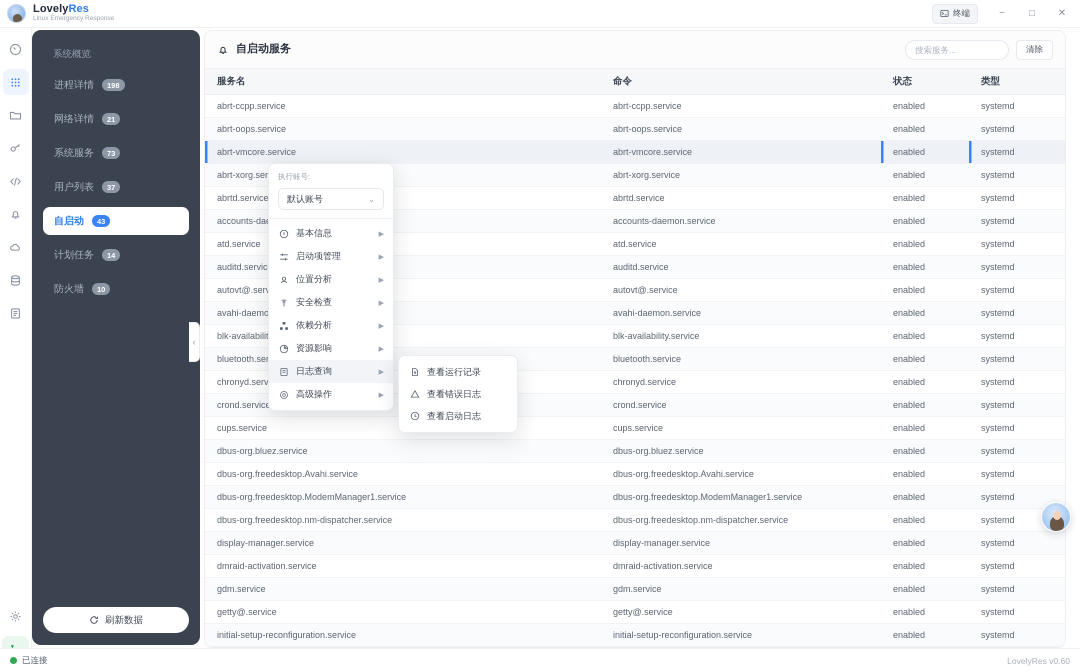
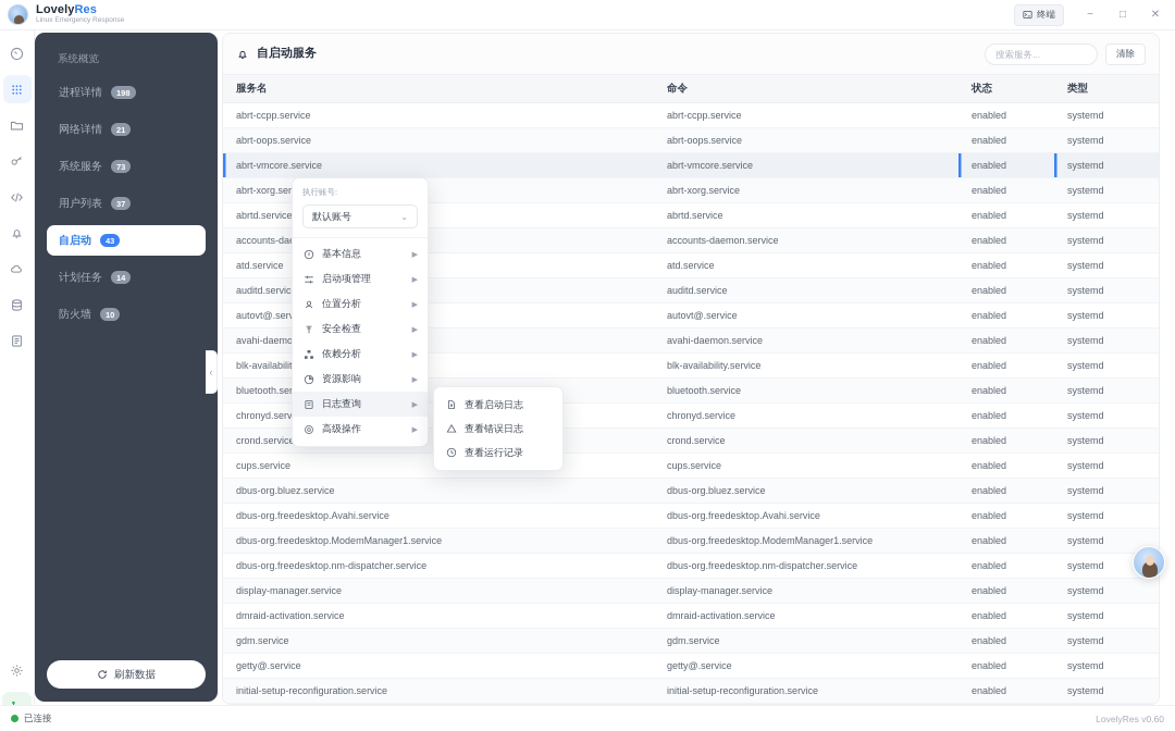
  LovelyRes
  终端
  −
  □
  ✕
  系统概览
  进程详情
  198
  网络详情
  21
  系统服务
  73
  用户列表
  37
  自启动
  43
  计划任务
  14
  防火墙
  10
  刷新数据
  ‹
  自启动服务
  搜索服务...
  清除
  服务名	命令	状态	类型
  abrt-ccpp.service	abrt-ccpp.service	enabled	systemd
  abrt-oops.service	abrt-oops.service	enabled	systemd
  abrt-vmcore.service	abrt-vmcore.service	enabled	systemd
  abrt-xorg.ser	abrt-xorg.service	enabled	systemd
  abrtd.service	abrtd.service	enabled	systemd
  accounts-da	accounts-daemon.service	enabled	systemd
  atd.service	atd.service	enabled	systemd
  auditd.servic	auditd.service	enabled	systemd
  autovt@.ser	autovt@.service	enabled	systemd
  avahi-daemo	avahi-daemon.service	enabled	systemd
  blk-availabili	blk-availability.service	enabled	systemd
  bluetooth.se	bluetooth.service	enabled	systemd
  chronyd.serv	chronyd.service	enabled	systemd
  crond.servic	crond.service	enabled	systemd
  cups.service	cups.service	enabled	systemd
  dbus-org.bluez.service	dbus-org.bluez.service	enabled	systemd
  dbus-org.freedesktop.Avahi.service	dbus-org.freedesktop.Avahi.service	enabled	systemd
  dbus-org.freedesktop.ModemManager1.service	dbus-org.freedesktop.ModemManager1.service	enabled	systemd
  dbus-org.freedesktop.nm-dispatcher.service	dbus-org.freedesktop.nm-dispatcher.service	enabled	systemd
  display-manager.service	display-manager.service	enabled	systemd
  dmraid-activation.service	dmraid-activation.service	enabled	systemd
  gdm.service	gdm.service	enabled	systemd
  getty@.service	getty@.service	enabled	systemd
  initial-setup-reconfiguration.service	initial-setup-reconfiguration.service	enabled	systemd
  执行账号:
  默认账号
  ⌄
  基本信息
  启动项管理
  位置分析
  安全检查
  依赖分析
  资源影响
  日志查询
  高级操作
- 查看运行记录
+ 查看启动日志
  查看错误日志
- 查看启动日志
+ 查看运行记录
  已连接
  LovelyRes v0.60
